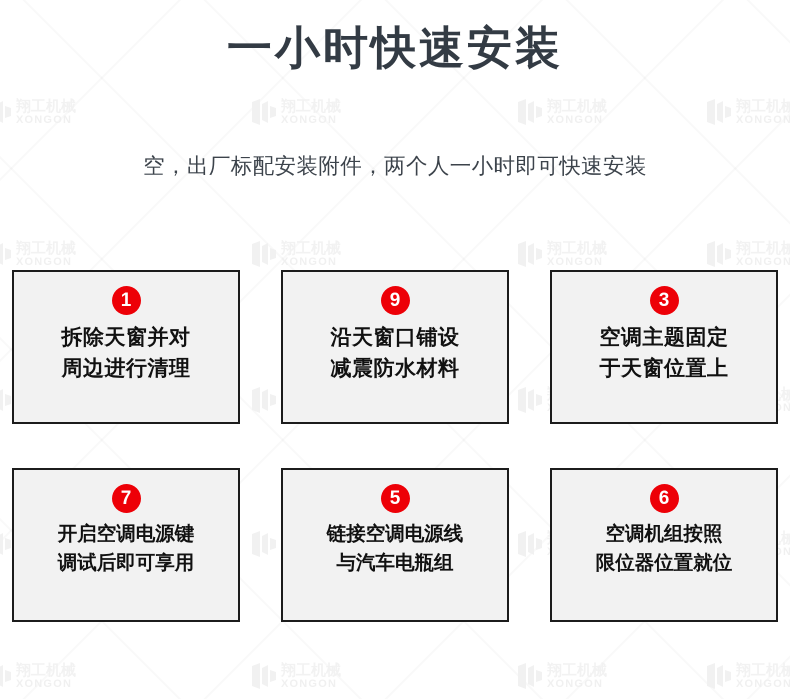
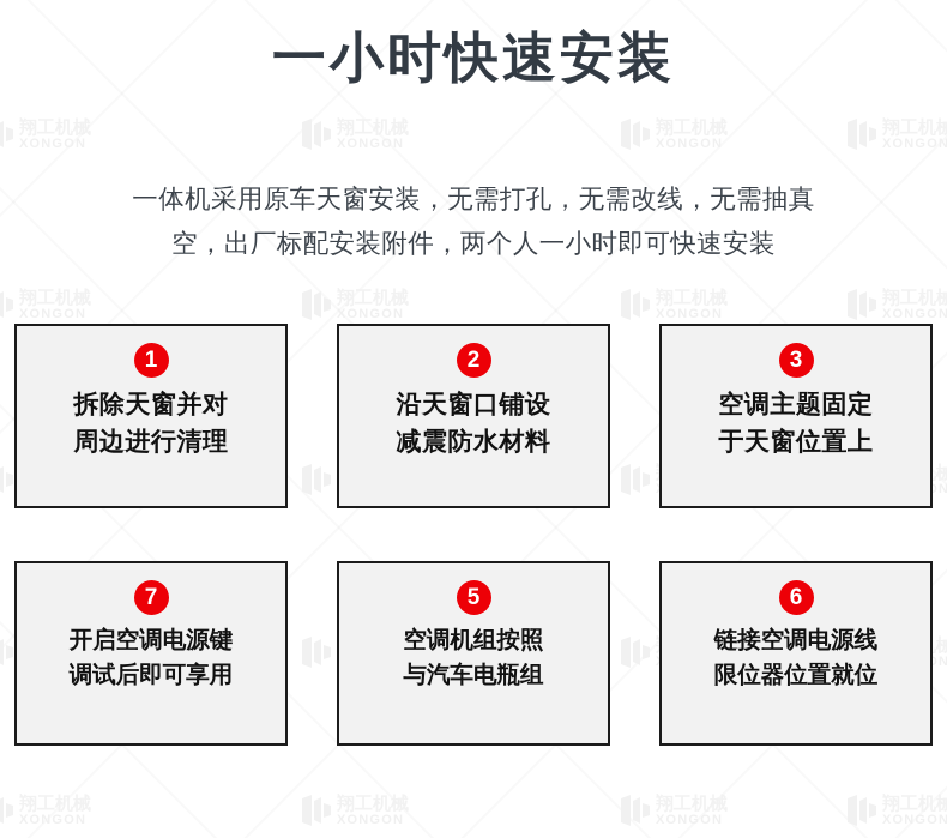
  一小时快速安装
+ 一体机采用原车天窗安装，无需打孔，无需改线，无需抽真
  空，出厂标配安装附件，两个人一小时即可快速安装
  1
  拆除天窗并对
  周边进行清理
- 9
+ 2
  沿天窗口铺设
  减震防水材料
  3
  空调主题固定
  于天窗位置上
  7
  开启空调电源键
  调试后即可享用
  5
- 链接空调电源线
+ 空调机组按照
  与汽车电瓶组
  6
- 空调机组按照
+ 链接空调电源线
  限位器位置就位
